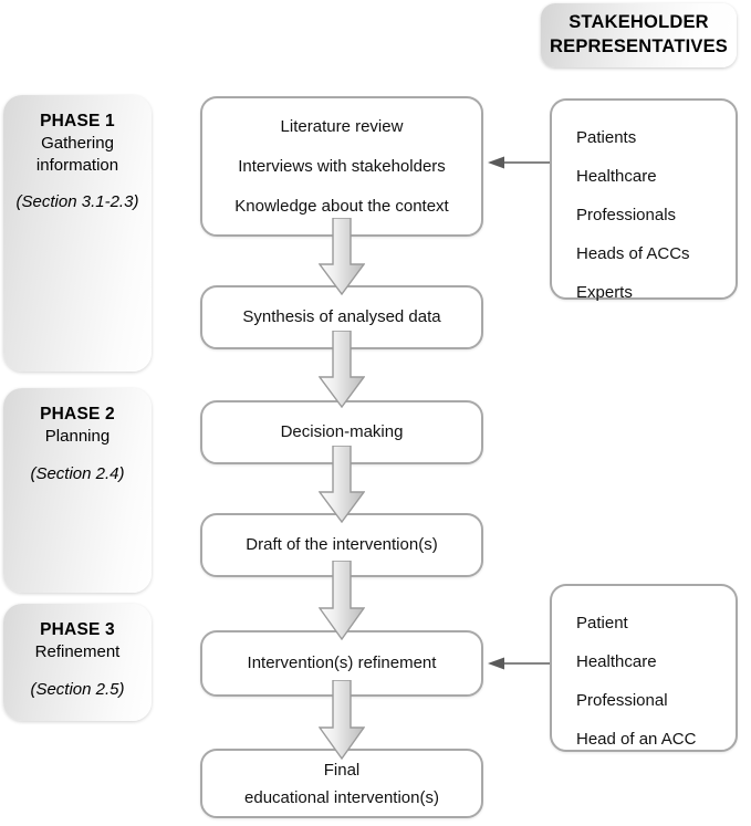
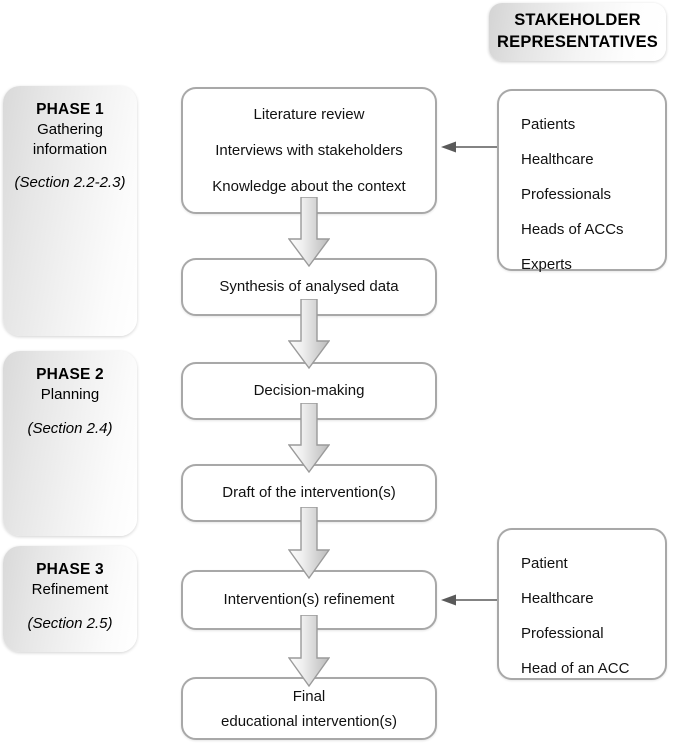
  STAKEHOLDER
  REPRESENTATIVES
  PHASE 1
  Gathering
  information
- (Section 3.1-2.3)
+ (Section 2.2-2.3)
  PHASE 2
  Planning
  (Section 2.4)
  PHASE 3
  Refinement
  (Section 2.5)
  Literature review
  Interviews with stakeholders
  Knowledge about the context
  Synthesis of analysed data
  Decision-making
  Draft of the intervention(s)
  Intervention(s) refinement
  Final
  educational intervention(s)
  Patients
  Healthcare
  Professionals
  Heads of ACCs
  Experts
  Patient
  Healthcare
  Professional
  Head of an ACC
